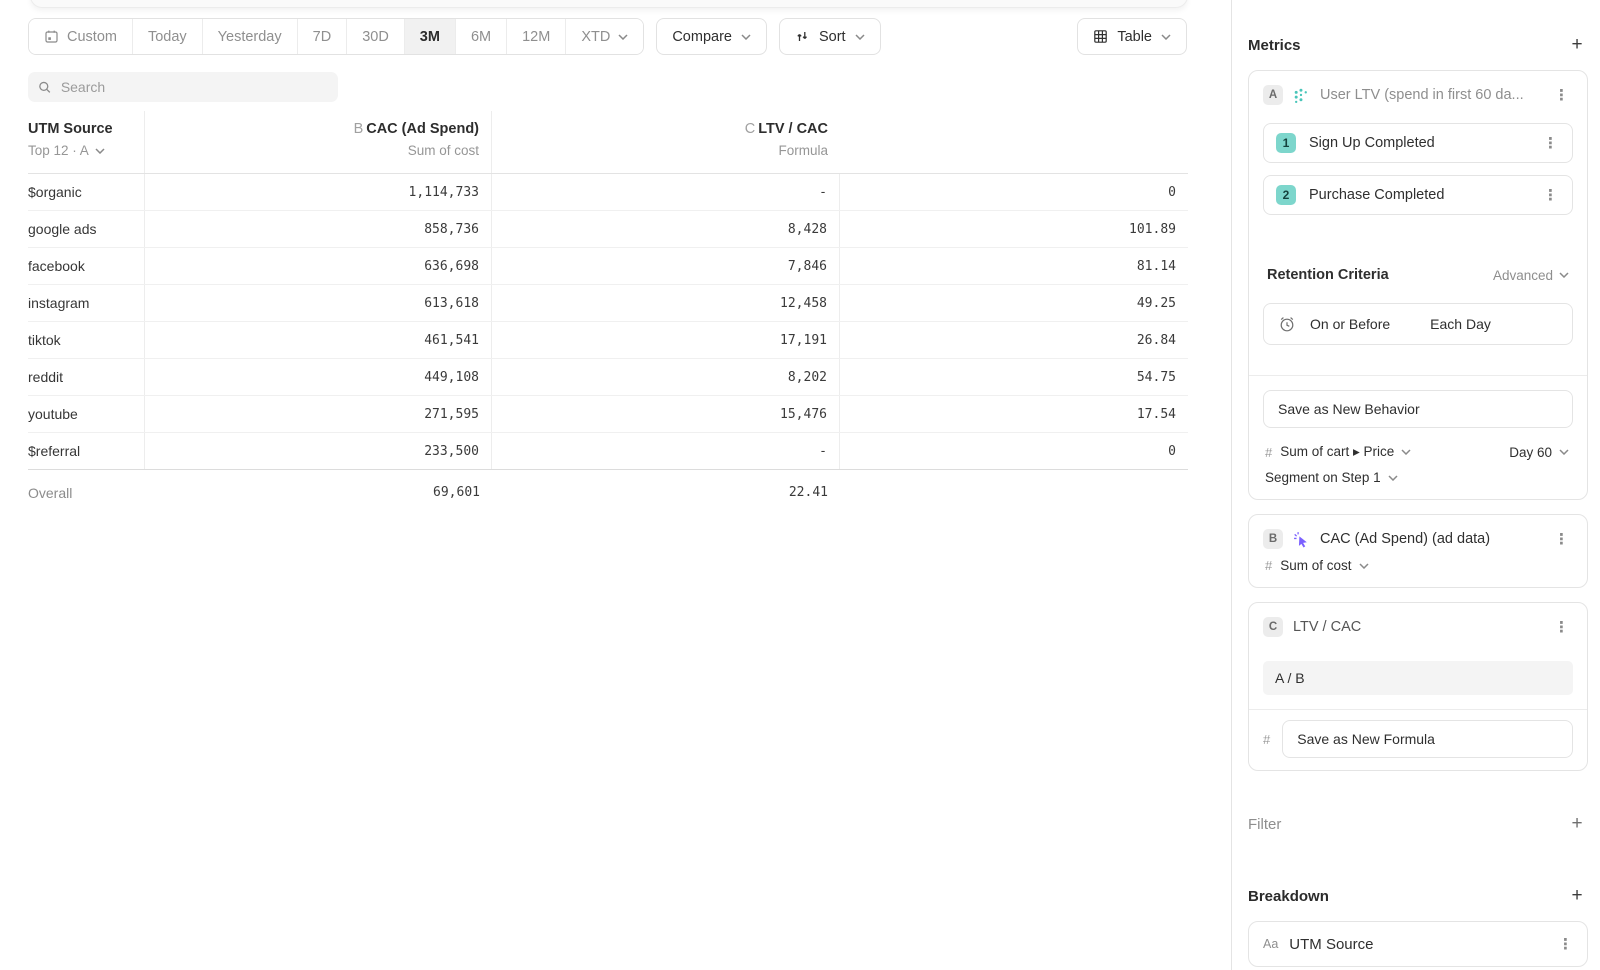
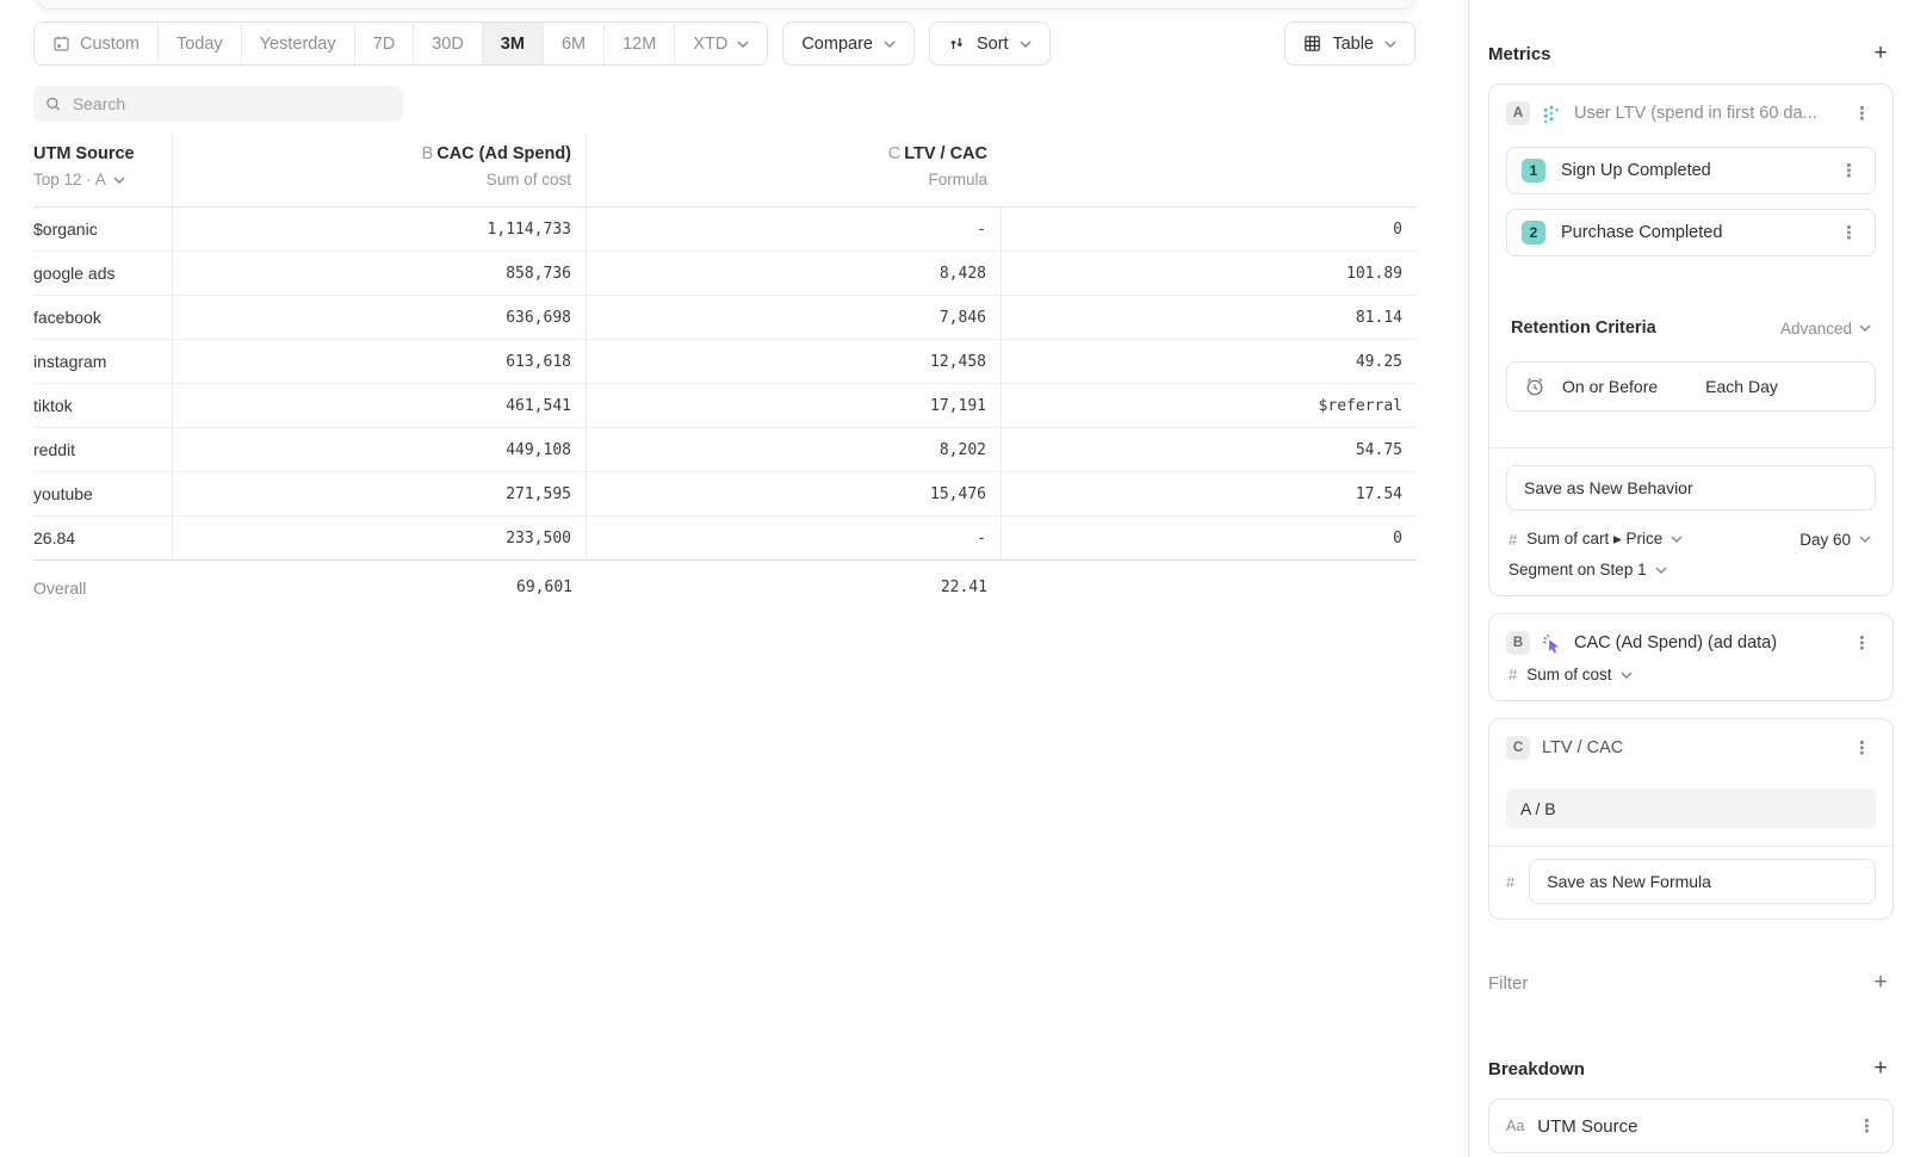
  Custom
  Today
  Yesterday
  7D
  30D
  3M
  6M
  12M
  XTD
  Compare
  Sort
  Table
  Search
  UTM Source
  Top 12 · A
  B CAC (Ad Spend)
  Sum of cost
  C LTV / CAC
  Formula
  $organic
  1,114,733
  -
  0
  google ads
  858,736
  8,428
  101.89
  facebook
  636,698
  7,846
  81.14
  instagram
  613,618
  12,458
  49.25
  tiktok
  461,541
  17,191
- 26.84
+ $referral
  reddit
  449,108
  8,202
  54.75
  youtube
  271,595
  15,476
  17.54
- $referral
+ 26.84
  233,500
  -
  0
  Overall
  69,601
  22.41
  Metrics
  +
  A
  User LTV (spend in first 60 da...
  ⋮
  1
  Sign Up Completed
  ⋮
  2
  Purchase Completed
  ⋮
  Retention Criteria
  Advanced
  On or Before
  Each Day
  Save as New Behavior
  #
  Sum of cart ▸ Price
  Day 60
  Segment on Step 1
  B
  CAC (Ad Spend) (ad data)
  ⋮
  #
  Sum of cost
  C
  LTV / CAC
  ⋮
  A / B
  #
  Save as New Formula
  Filter
  +
  Breakdown
  +
  Aa
  UTM Source
  ⋮
